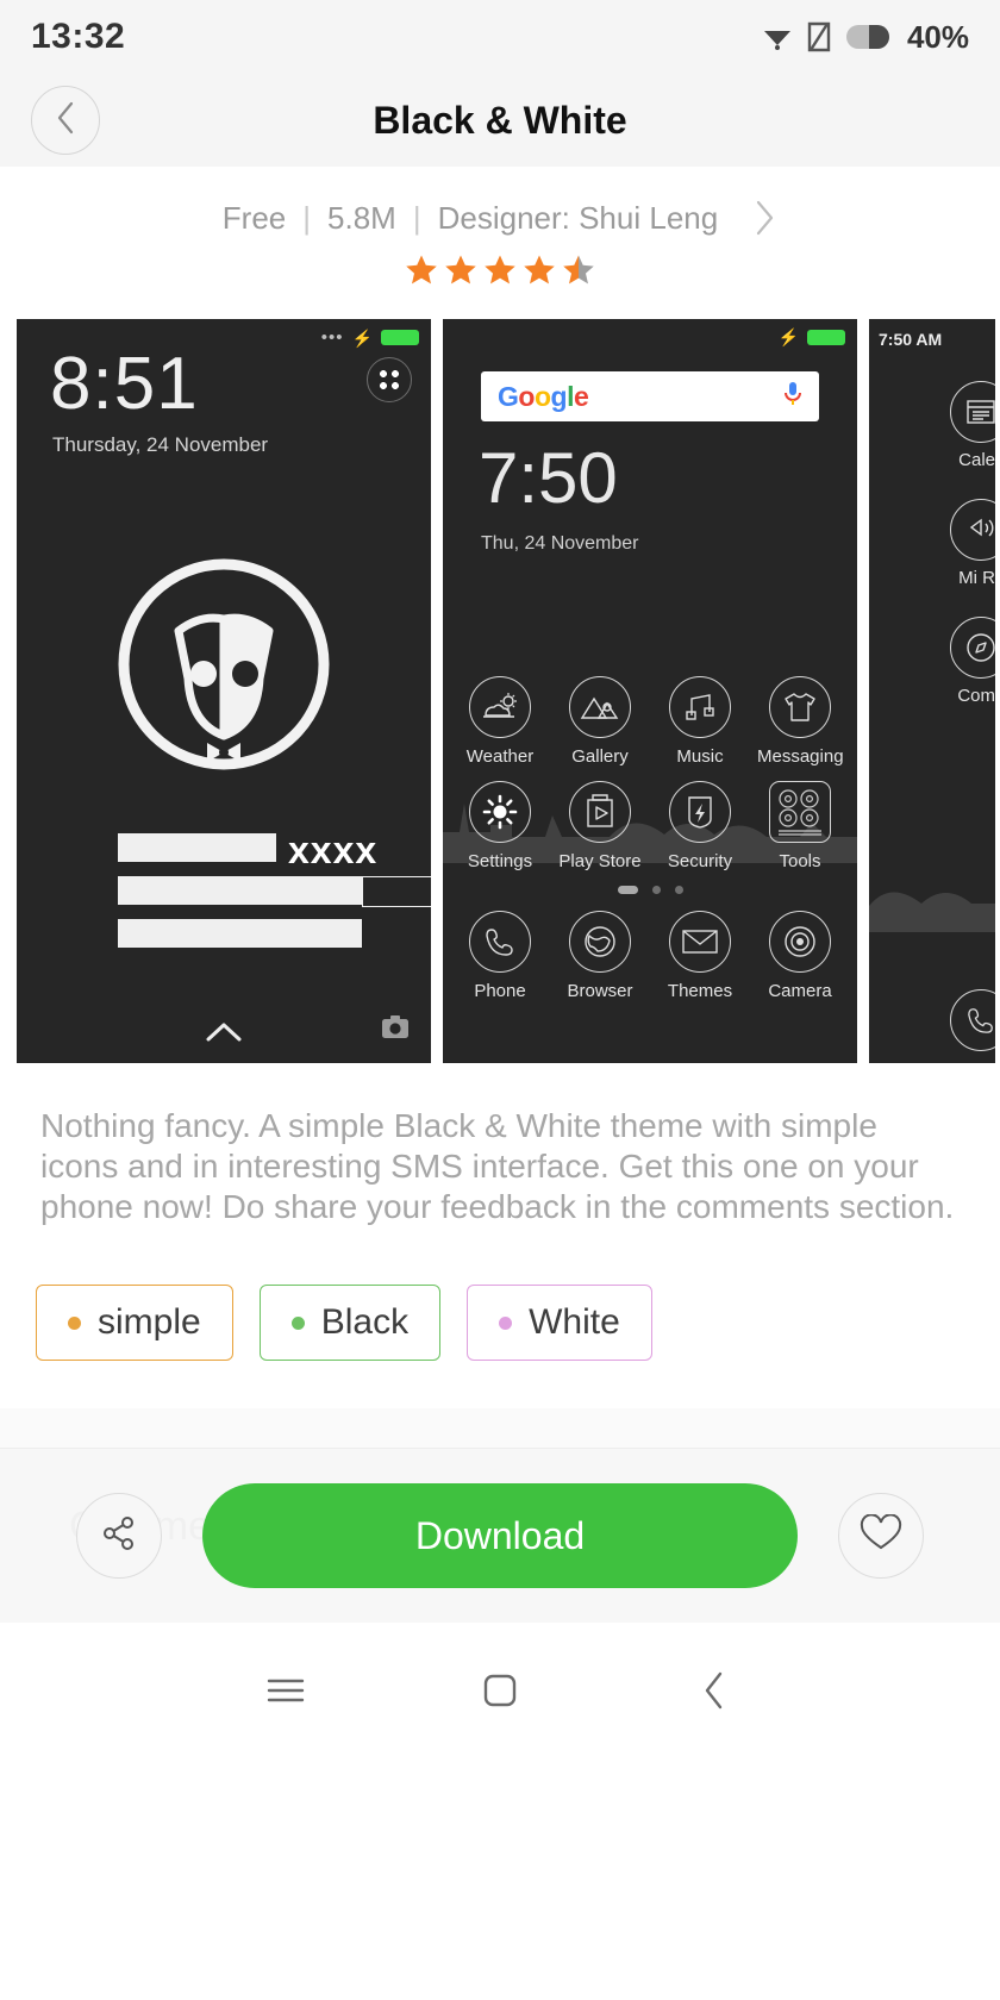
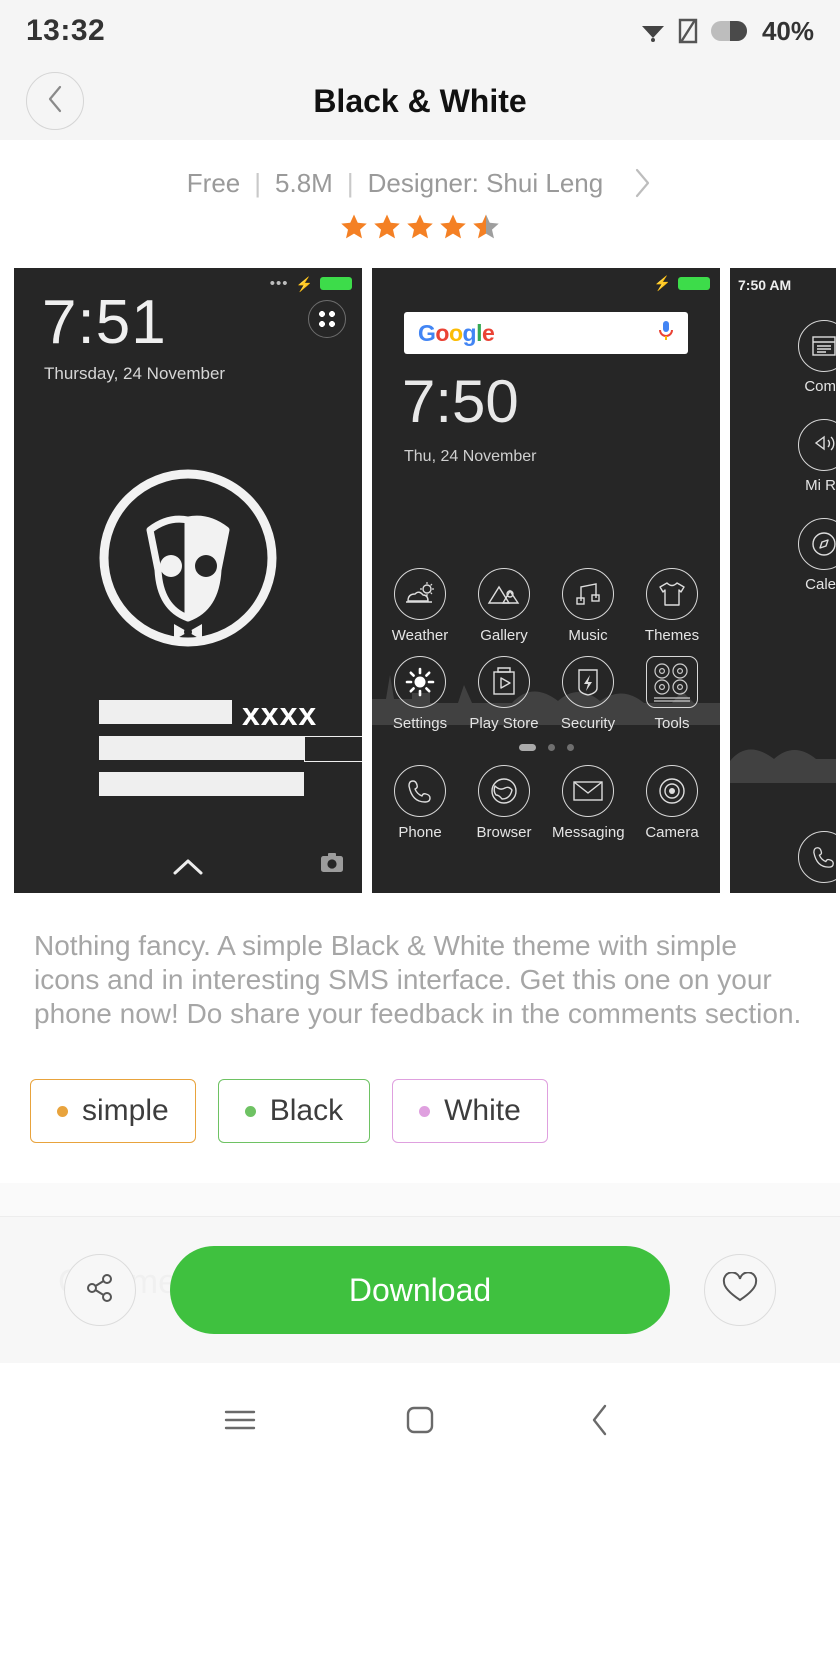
  13:32
  40%
  Black & White
  Free
  |
  5.8M
  |
  Designer: Shui Leng
  •••
  ⚡
- 8:51
+ 7:51
  Thursday, 24 November
  xxxx
  ⚡
  Google
  7:50
  Thu, 24 November
  Weather
  Gallery
  Music
- Messaging
+ Themes
  Settings
  Play Store
  Security
  Tools
  Phone
  Browser
- Themes
+ Messaging
  Camera
  7:50 AM
- Cale
+ Com
  Mi R
- Com
+ Cale
  Nothing fancy. A simple Black & White theme with simple icons and in interesting SMS interface. Get this one on your phone now! Do share your feedback in the comments section.
  simple
  Black
  White
  Download
